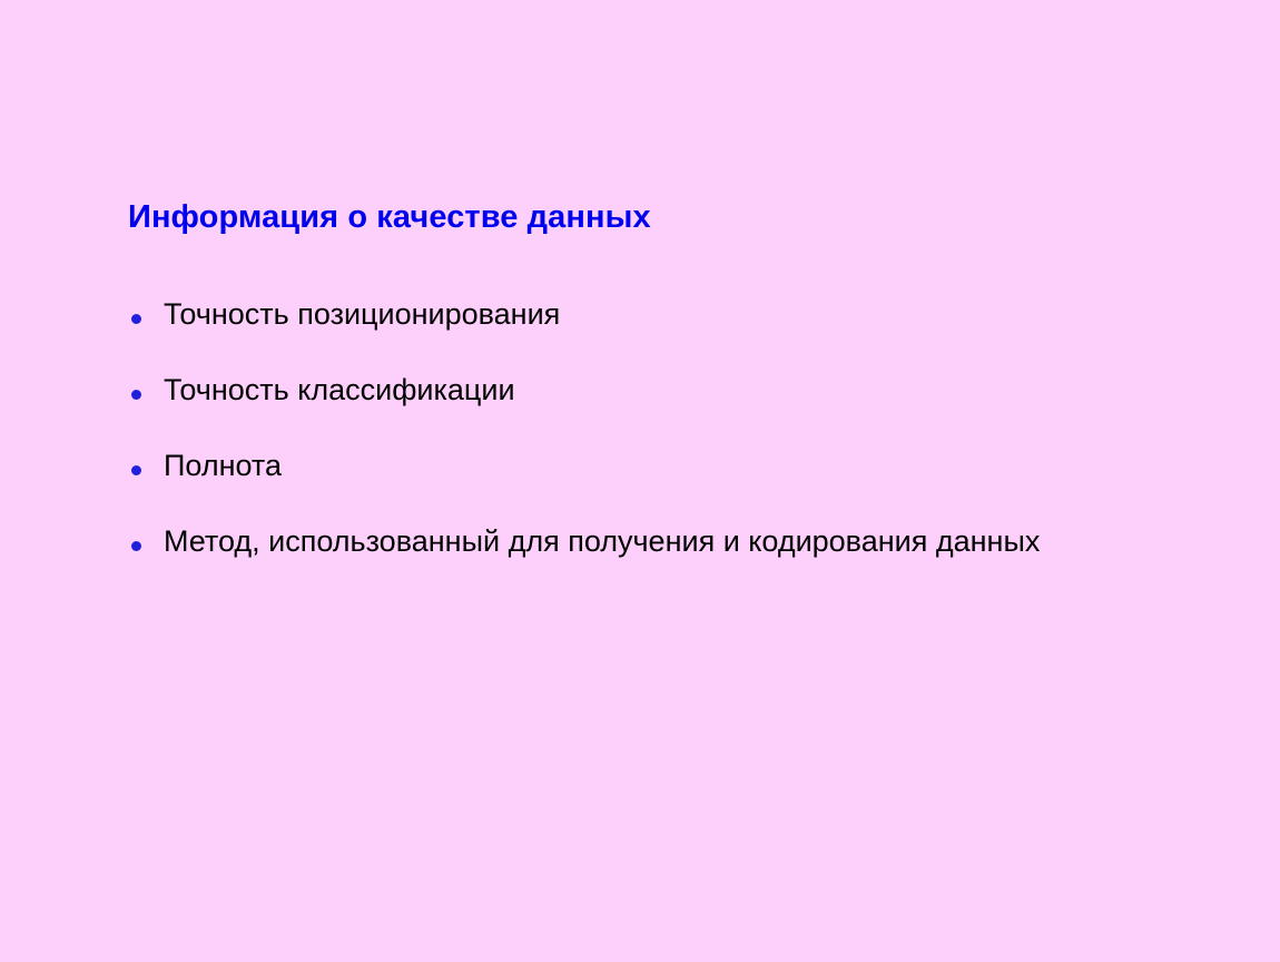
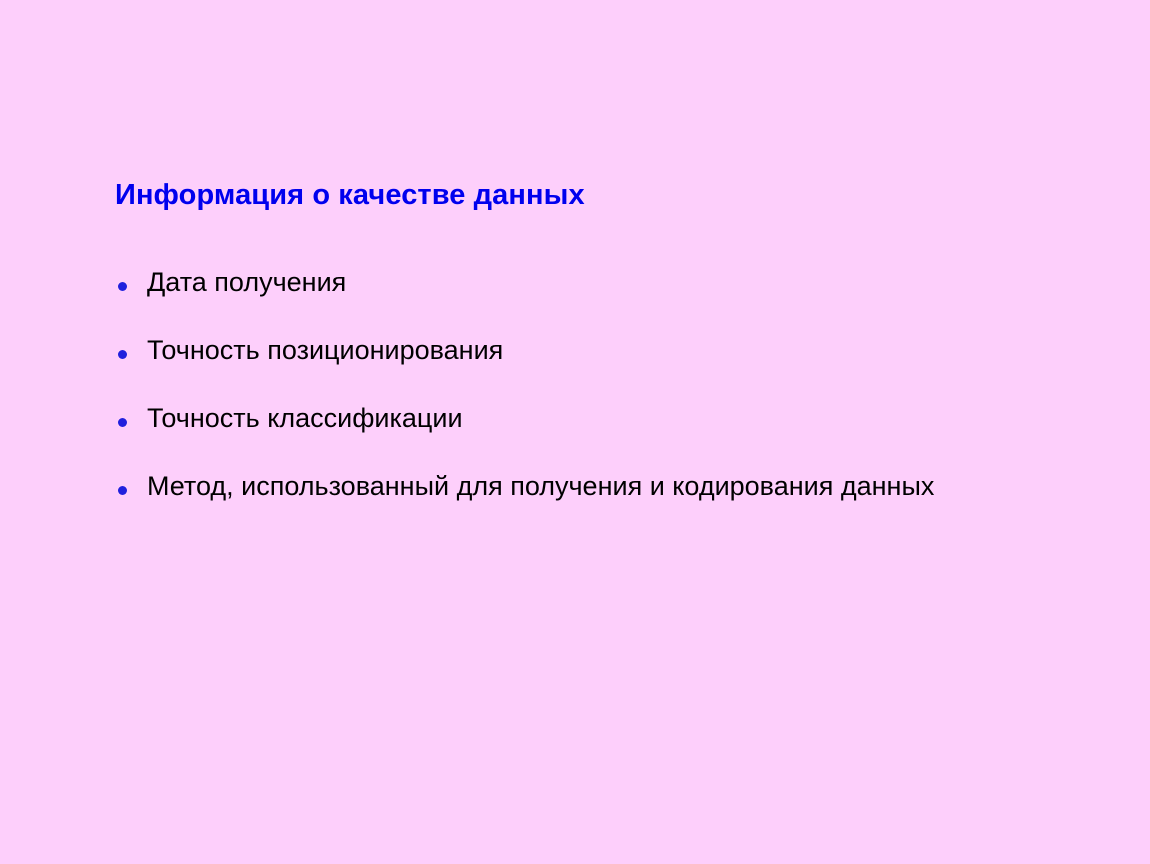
  Информация о качестве данных
+ Дата получения
  Точность позиционирования
  Точность классификации
- Полнота
  Метод, использованный для получения и кодирования данных
